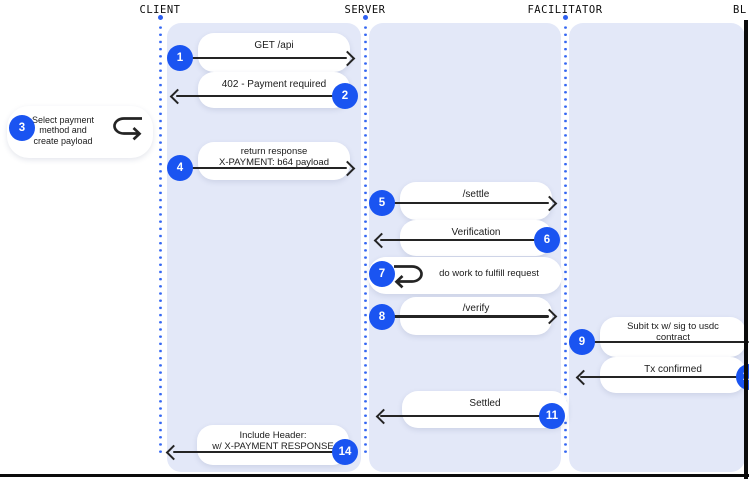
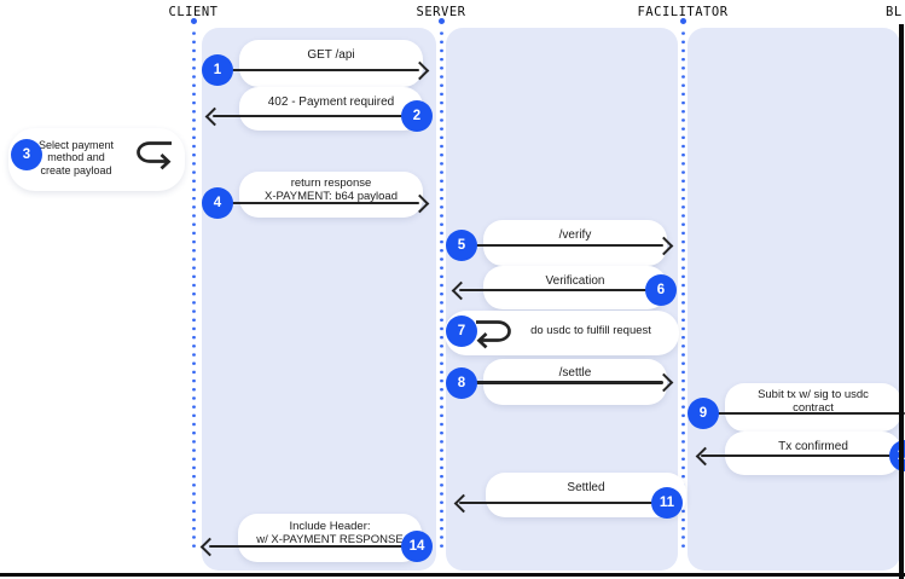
  CLIENT
  SERVER
  FACILITATOR
  BL
  GET /api
  1
  402 - Payment required
  2
  Select payment
  method and
  create payload
  3
  return response
  X-PAYMENT: b64 payload
  4
- /settle
+ /verify
  5
  Verification
  6
- do work to fulfill request
+ do usdc to fulfill request
  7
- /verify
+ /settle
  8
  Subit tx w/ sig to usdc
  contract
  9
  Tx confirmed
  Settled
  11
  Include Header:
  w/ X-PAYMENT RESPONSE
  14
